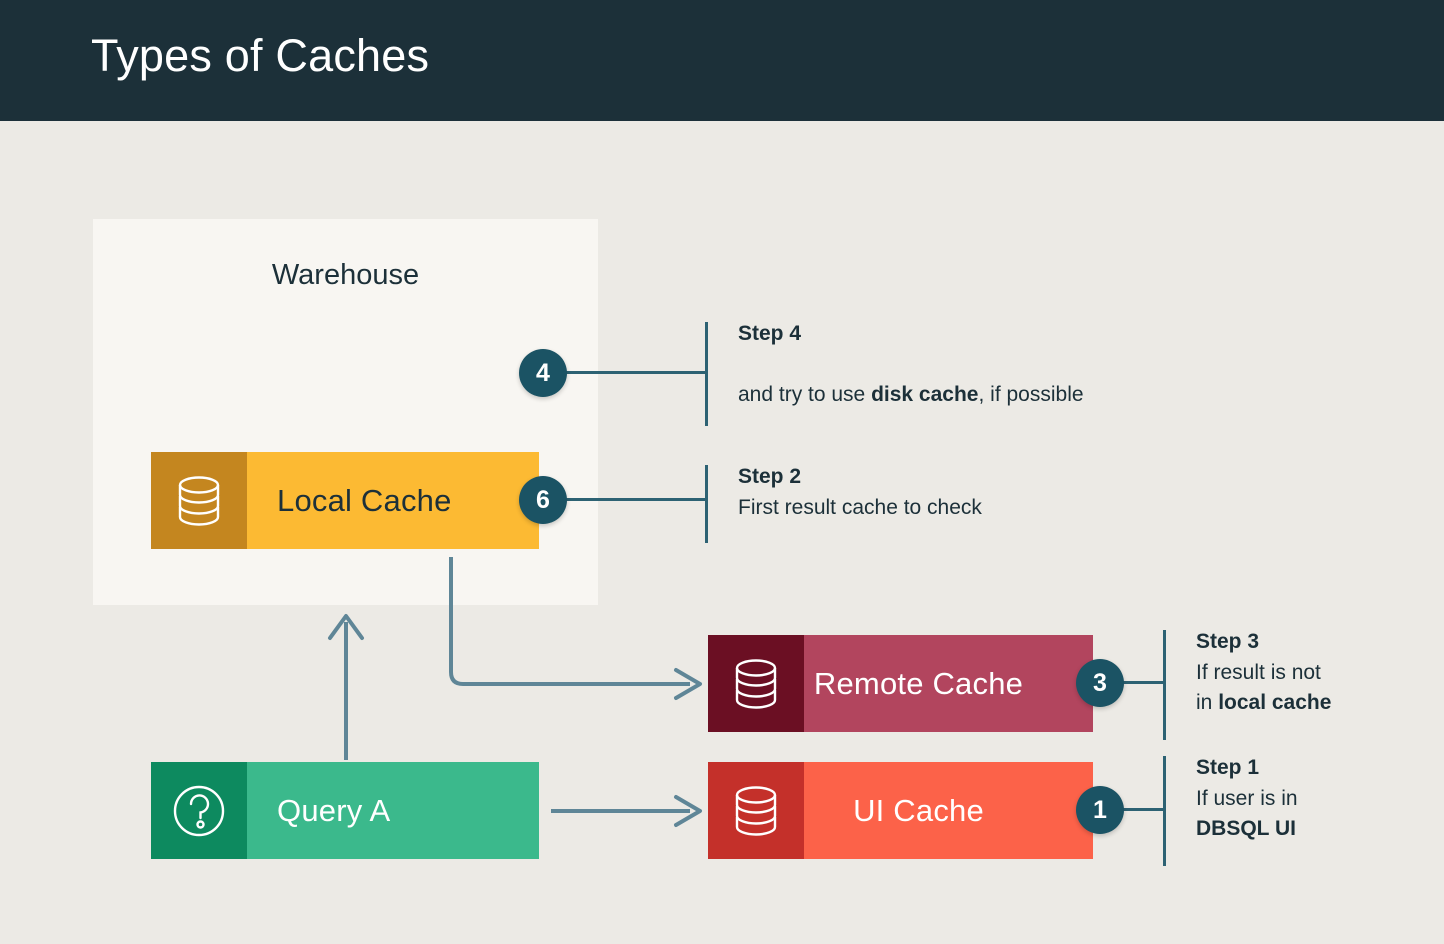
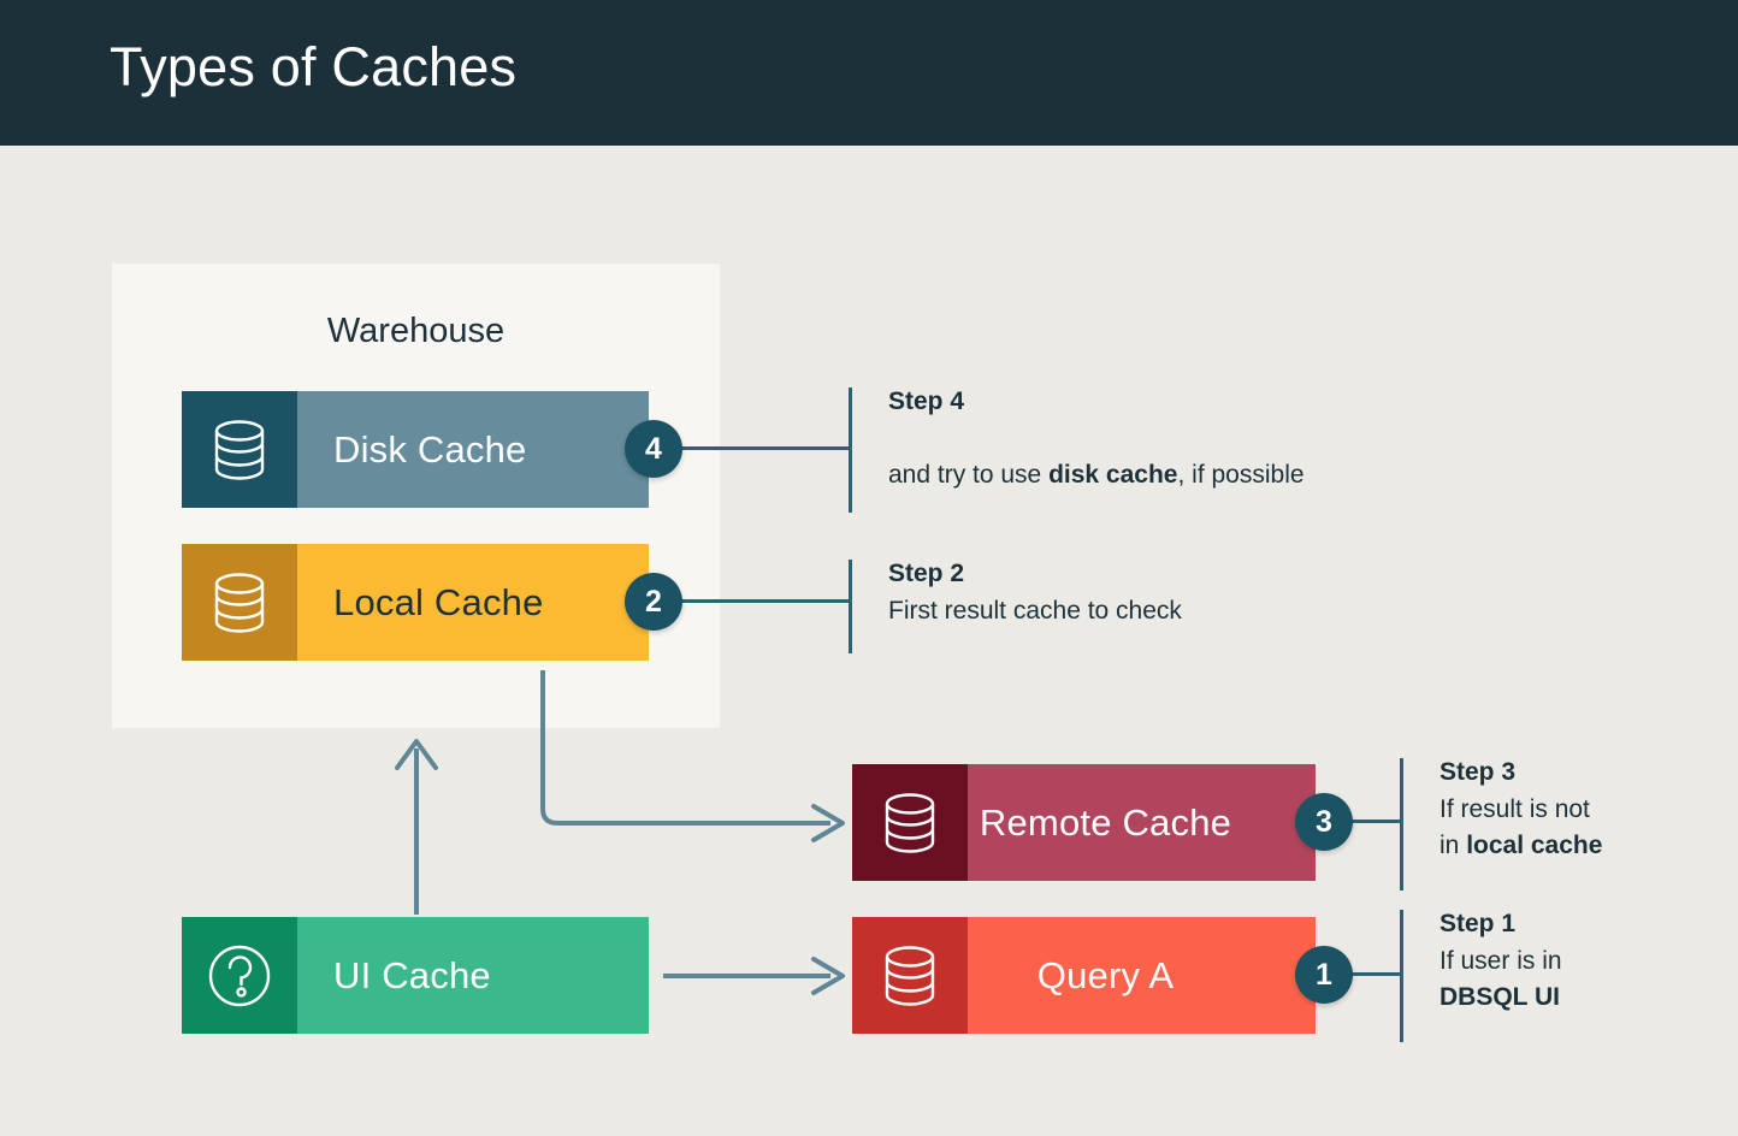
  Types of Caches
  Warehouse
+ Disk Cache
  4
  Local Cache
- 6
+ 2
  Remote Cache
  3
- UI Cache
+ Query A
  1
- Query A
+ UI Cache
  Step 4
  and try to use disk cache, if possible
  Step 2
  First result cache to check
  Step 3
  If result is not
  in local cache
  Step 1
  If user is in
  DBSQL UI
